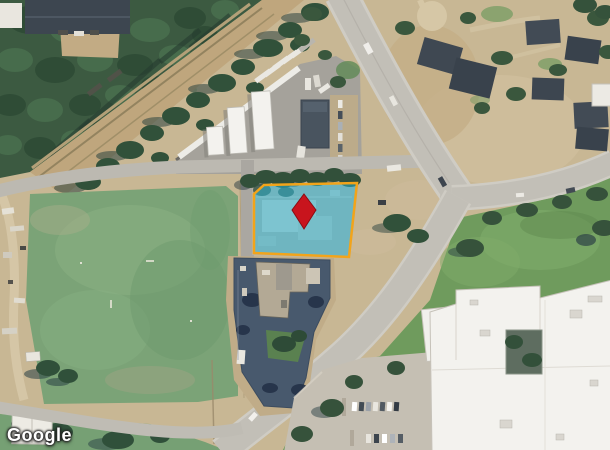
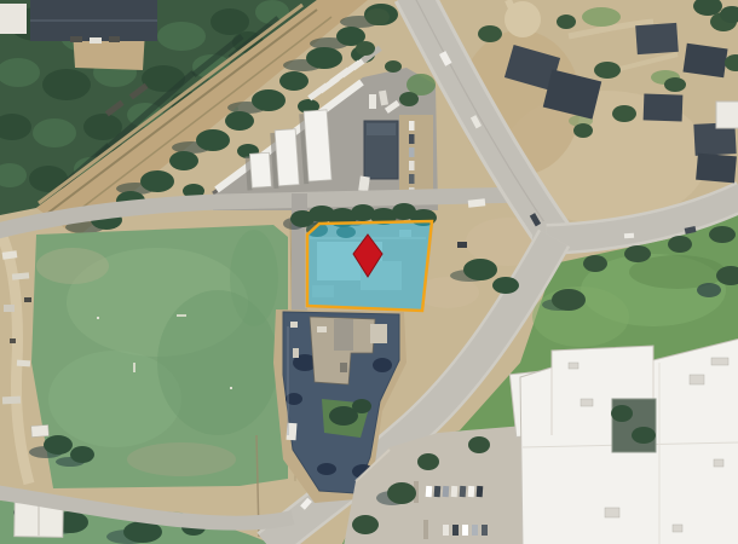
- Google
